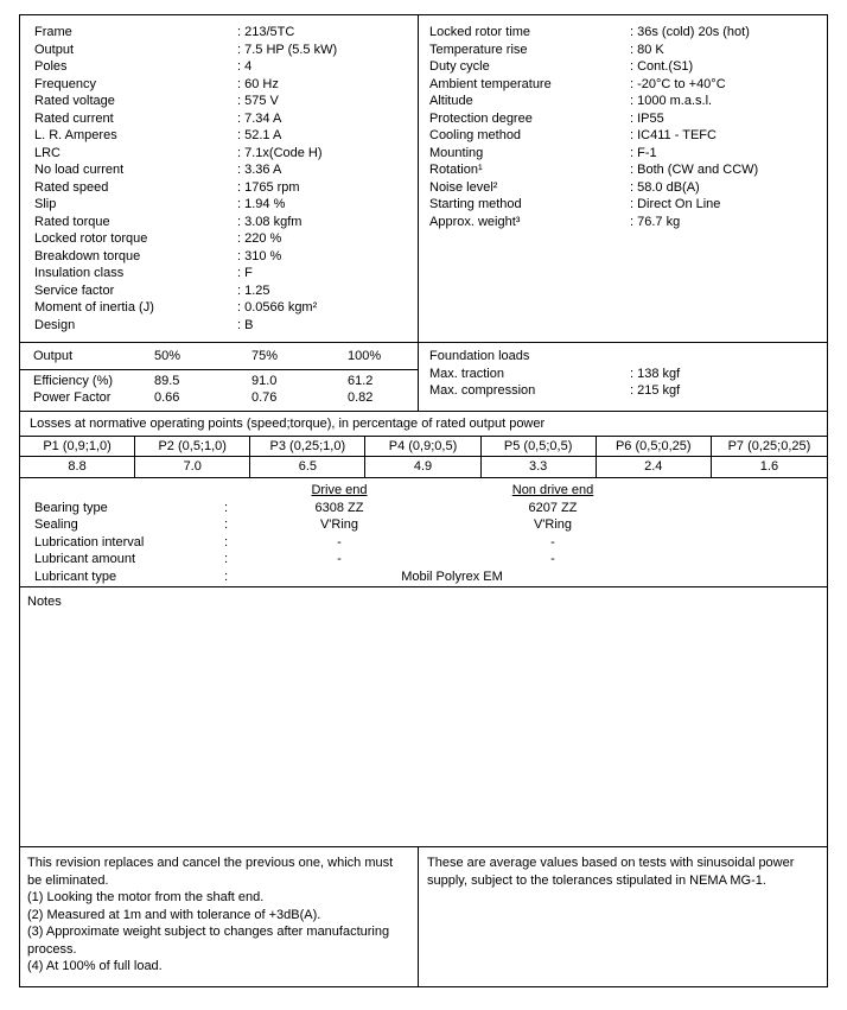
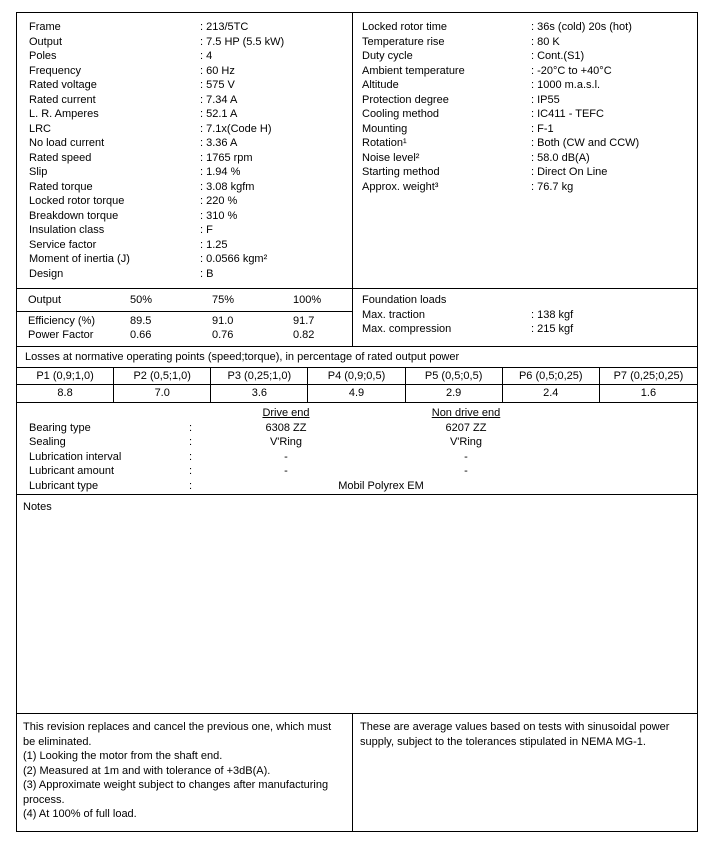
  Frame
  : 213/5TC
  Output
  : 7.5 HP (5.5 kW)
  Poles
  : 4
  Frequency
  : 60 Hz
  Rated voltage
  : 575 V
  Rated current
  : 7.34 A
  L. R. Amperes
  : 52.1 A
  LRC
  : 7.1x(Code H)
  No load current
  : 3.36 A
  Rated speed
  : 1765 rpm
  Slip
  : 1.94 %
  Rated torque
  : 3.08 kgfm
  Locked rotor torque
  : 220 %
  Breakdown torque
  : 310 %
  Insulation class
  : F
  Service factor
  : 1.25
  Moment of inertia (J)
  : 0.0566 kgm²
  Design
  : B
  Locked rotor time
  : 36s (cold) 20s (hot)
  Temperature rise
  : 80 K
  Duty cycle
  : Cont.(S1)
  Ambient temperature
  : -20°C to +40°C
  Altitude
  : 1000 m.a.s.l.
  Protection degree
  : IP55
  Cooling method
  : IC411 - TEFC
  Mounting
  : F-1
  Rotation¹
  : Both (CW and CCW)
  Noise level²
  : 58.0 dB(A)
  Starting method
  : Direct On Line
  Approx. weight³
  : 76.7 kg
  Output
  50%
  75%
  100%
  Efficiency (%)
  89.5
  91.0
- 61.2
+ 91.7
  Power Factor
  0.66
  0.76
  0.82
  Foundation loads
  Max. traction
  : 138 kgf
  Max. compression
  : 215 kgf
  Losses at normative operating points (speed;torque), in percentage of rated output power
  P1 (0,9;1,0)
  P2 (0,5;1,0)
  P3 (0,25;1,0)
  P4 (0,9;0,5)
  P5 (0,5;0,5)
  P6 (0,5;0,25)
  P7 (0,25;0,25)
  8.8
  7.0
- 6.5
+ 3.6
  4.9
- 3.3
+ 2.9
  2.4
  1.6
  Drive end
  Non drive end
  Bearing type
  :
  6308 ZZ
  6207 ZZ
  Sealing
  :
  V'Ring
  V'Ring
  Lubrication interval
  :
  -
  -
  Lubricant amount
  :
  -
  -
  Lubricant type
  :
  Mobil Polyrex EM
  Notes
  This revision replaces and cancel the previous one, which must be eliminated.
  (1) Looking the motor from the shaft end.
  (2) Measured at 1m and with tolerance of +3dB(A).
  (3) Approximate weight subject to changes after manufacturing process.
  (4) At 100% of full load.
  These are average values based on tests with sinusoidal power supply, subject to the tolerances stipulated in NEMA MG-1.
